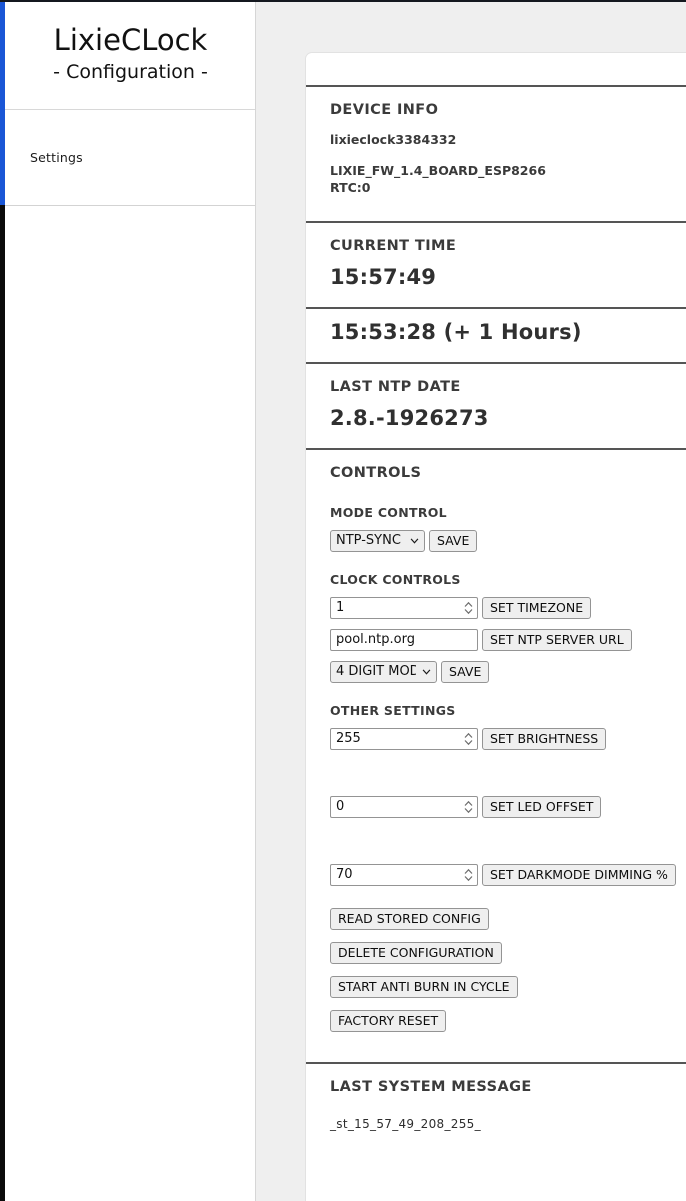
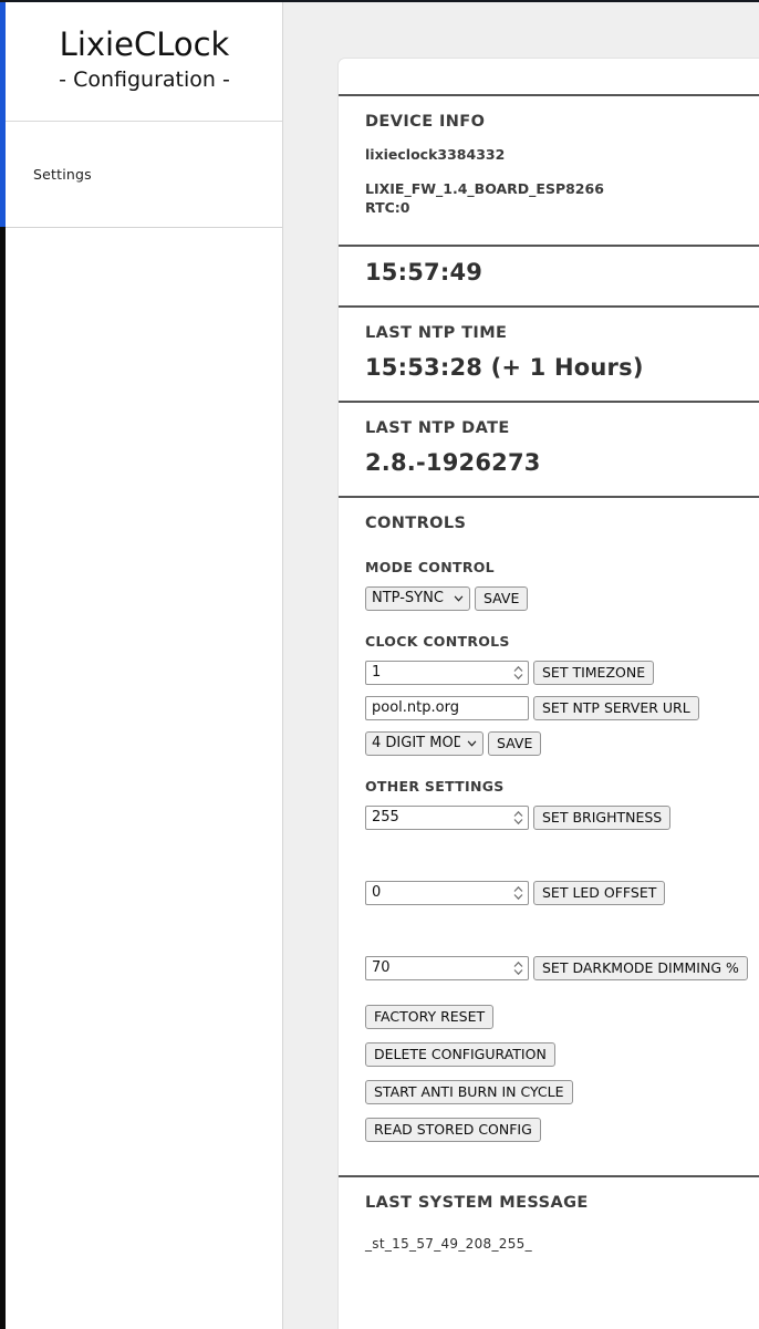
  LixieCLock
  - Configuration -
  Settings
  DEVICE INFO
  lixieclock3384332
  LIXIE_FW_1.4_BOARD_ESP8266
  RTC:0
- CURRENT TIME
  15:57:49
+ LAST NTP TIME
  15:53:28 (+ 1 Hours)
  LAST NTP DATE
  2.8.-1926273
  CONTROLS
  MODE CONTROL
  NTP-SYNC
  SAVE
  CLOCK CONTROLS
  1
  SET TIMEZONE
  pool.ntp.org
  SET NTP SERVER URL
  4 DIGIT MOD
  SAVE
  OTHER SETTINGS
  255
  SET BRIGHTNESS
  0
  SET LED OFFSET
  70
  SET DARKMODE DIMMING %
- READ STORED CONFIG
+ FACTORY RESET
  DELETE CONFIGURATION
  START ANTI BURN IN CYCLE
- FACTORY RESET
+ READ STORED CONFIG
  LAST SYSTEM MESSAGE
  _st_15_57_49_208_255_
